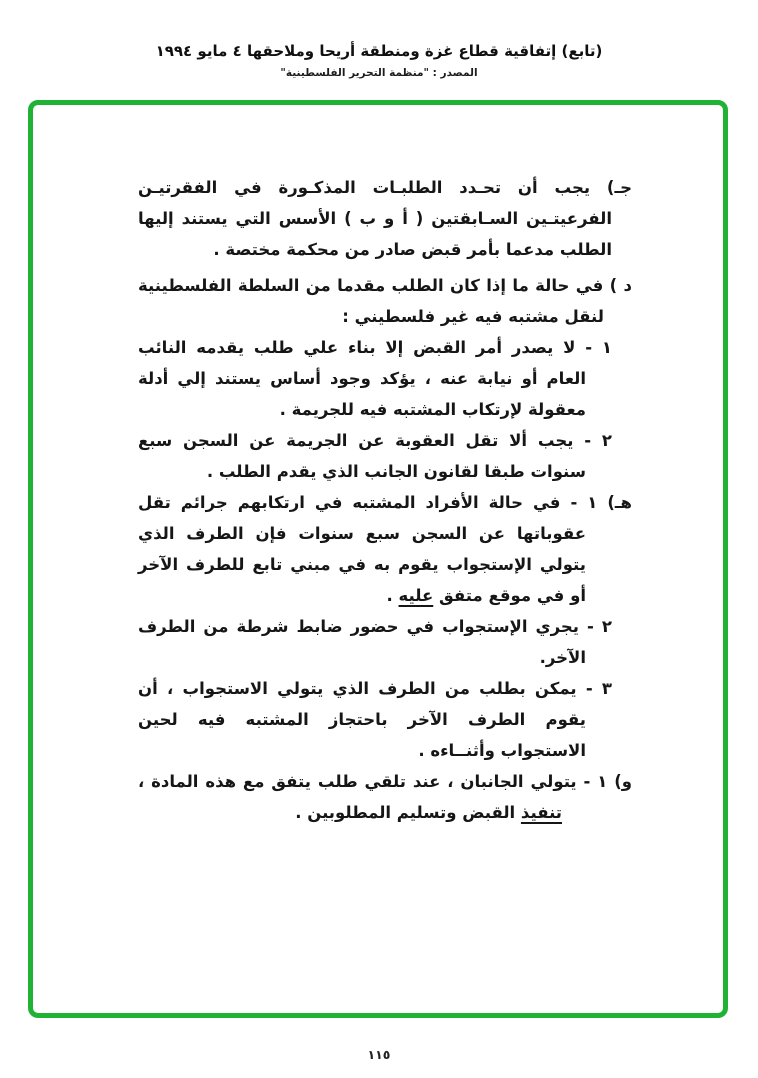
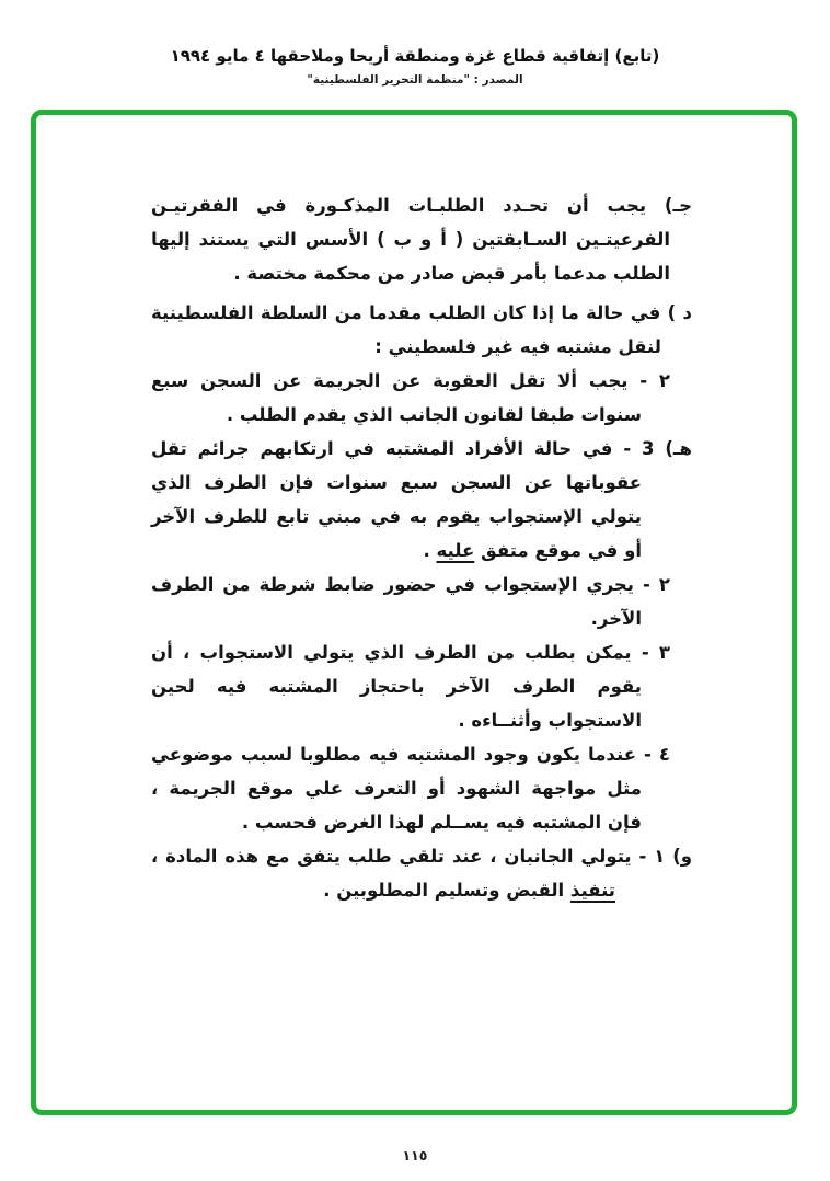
  (تابع) إتفاقية قطاع غزة ومنطقة أريحا وملاحقها ٤ مايو ١٩٩٤
  المصدر : "منظمة التحرير الفلسطينية"
  جـ) يجب أن تحـدد الطلبـات المذكـورة في الفقرتيـن الفرعيتـين السـابقتين ( أ و ب ) الأسس التي يستند إليها الطلب مدعما بأمر قبض صادر من محكمة مختصة .
  د ) في حالة ما إذا كان الطلب مقدما من السلطة الفلسطينية لنقل مشتبه فيه غير فلسطيني :
- ١ - لا يصدر أمر القبض إلا بناء علي طلب يقدمه النائب العام أو نيابة عنه ، يؤكد وجود أساس يستند إلي أدلة معقولة لإرتكاب المشتبه فيه للجريمة .
  ٢ - يجب ألا تقل العقوبة عن الجريمة عن السجن سبع سنوات طبقا لقانون الجانب الذي يقدم الطلب .
- هـ) ١ - في حالة الأفراد المشتبه في ارتكابهم جرائم تقل عقوباتها عن السجن سبع سنوات فإن الطرف الذي يتولي الإستجواب يقوم به في مبني تابع للطرف الآخر أو في موقع متفق عليه .
+ هـ) 3 - في حالة الأفراد المشتبه في ارتكابهم جرائم تقل عقوباتها عن السجن سبع سنوات فإن الطرف الذي يتولي الإستجواب يقوم به في مبني تابع للطرف الآخر أو في موقع متفق عليه .
  ٢ - يجري الإستجواب في حضور ضابط شرطة من الطرف الآخر.
  ٣ - يمكن بطلب من الطرف الذي يتولي الاستجواب ، أن يقوم الطرف الآخر باحتجاز المشتبه فيه لحين الاستجواب وأثنــاءه .
+ ٤ - عندما يكون وجود المشتبه فيه مطلوبا لسبب موضوعي مثل مواجهة الشهود أو التعرف علي موقع الجريمة ، فإن المشتبه فيه يســلم لهذا الغرض فحسب .
  و) ١ - يتولي الجانبان ، عند تلقي طلب يتفق مع هذه المادة ، تنفيذ القبض وتسليم المطلوبين .
  ١١٥
